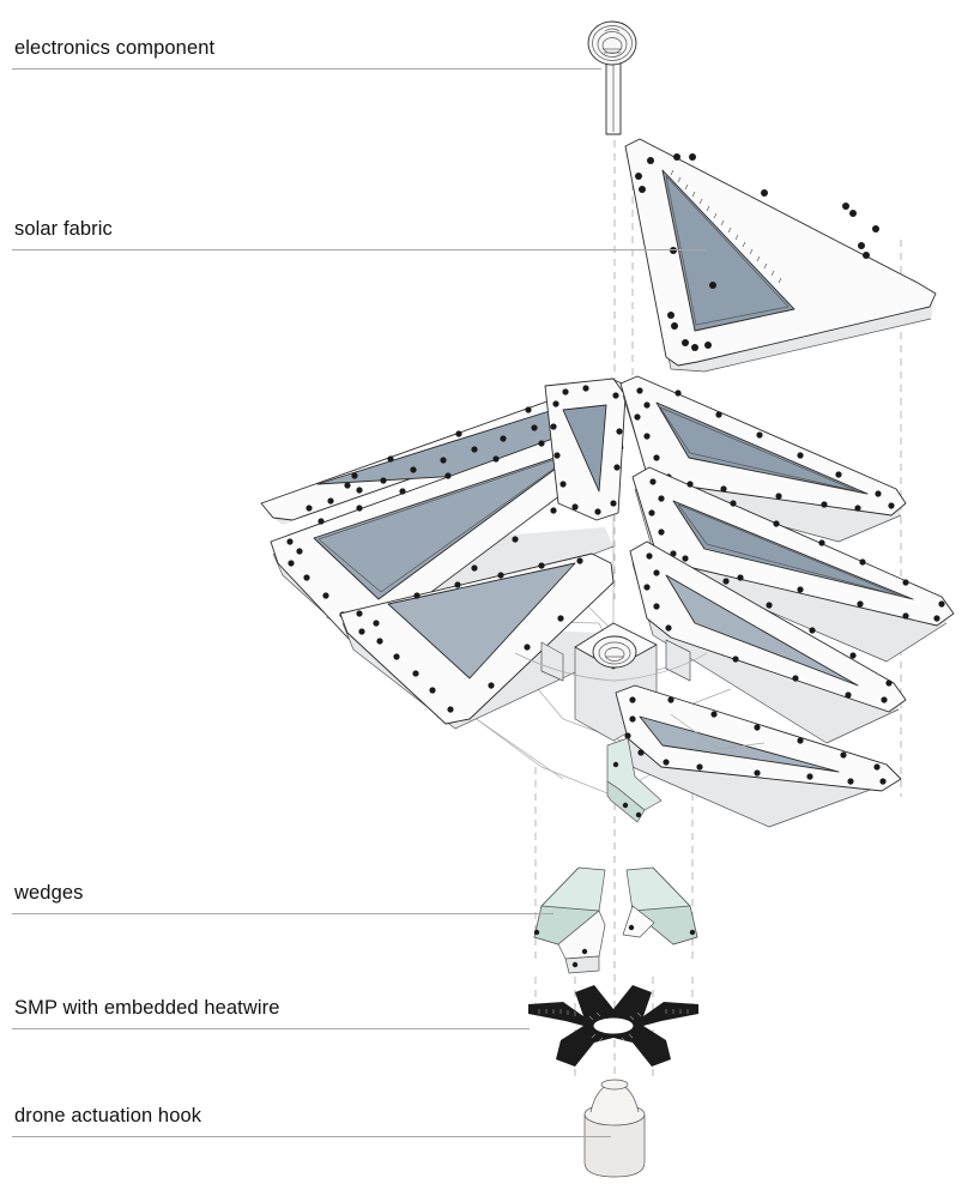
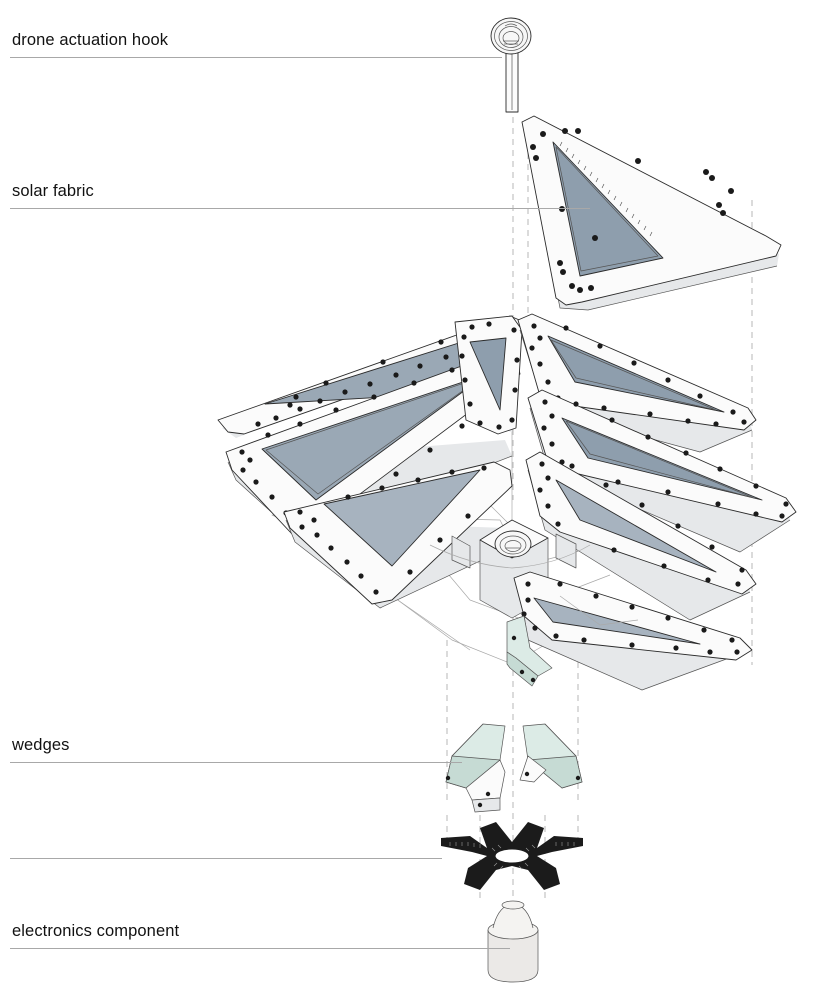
- electronics component
+ drone actuation hook
  solar fabric
  wedges
- SMP with embedded heatwire
- drone actuation hook
+ electronics component
